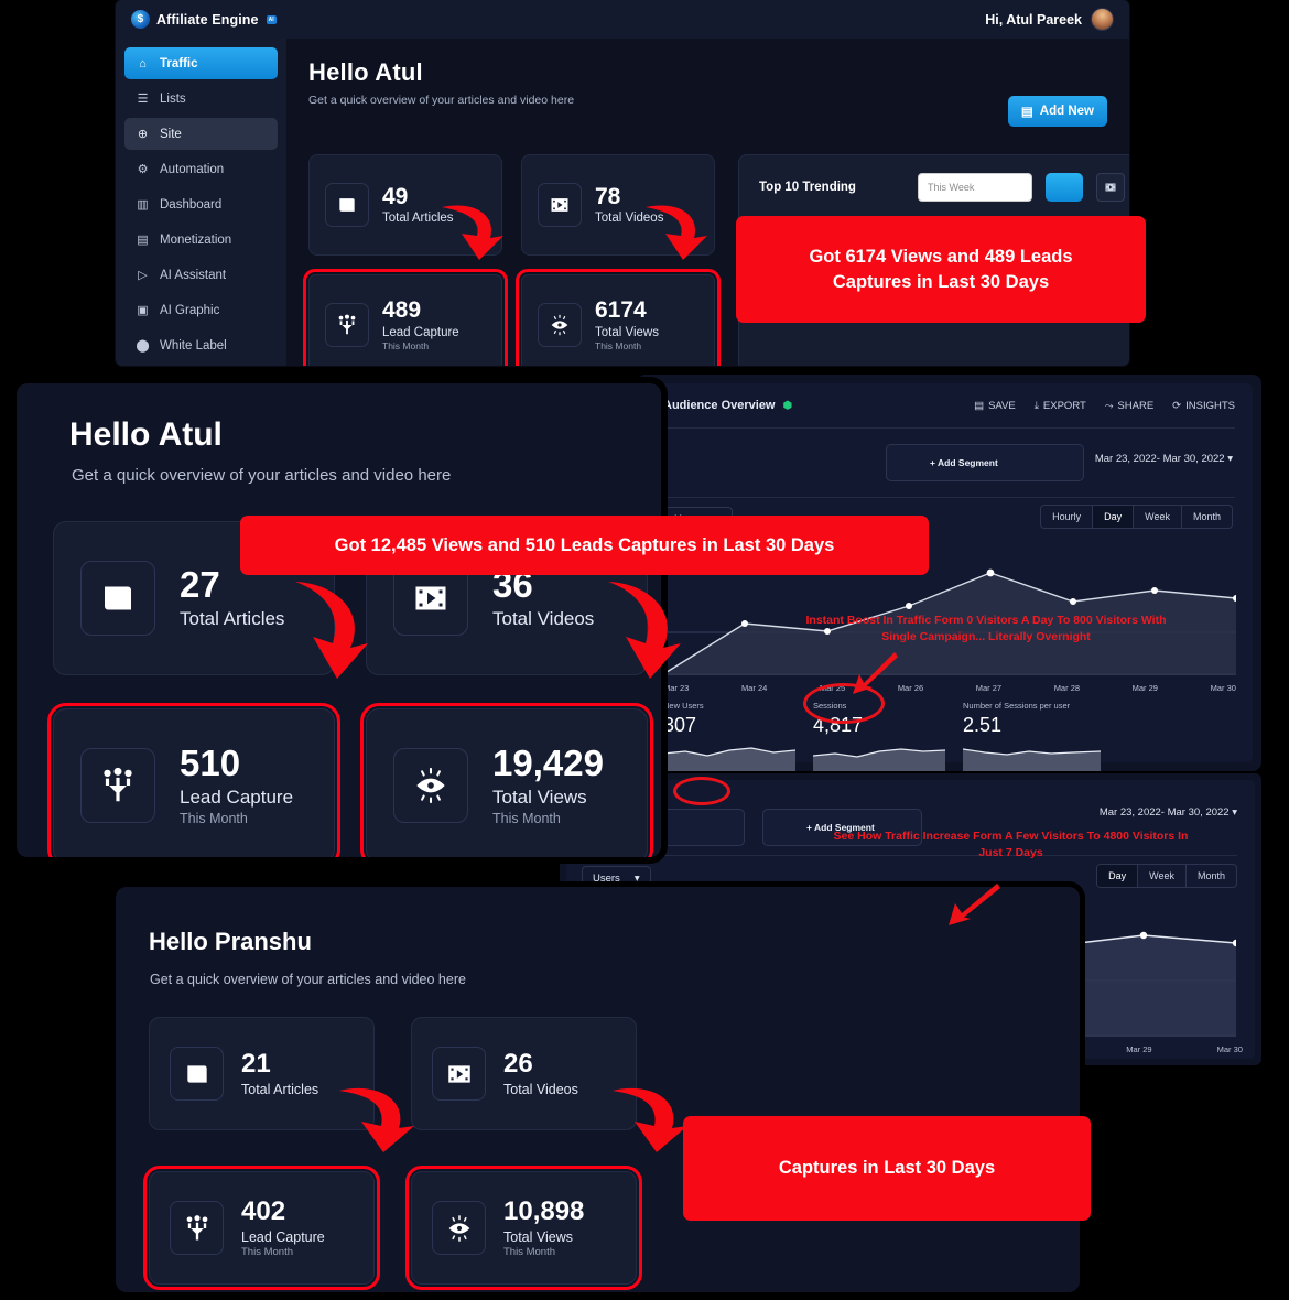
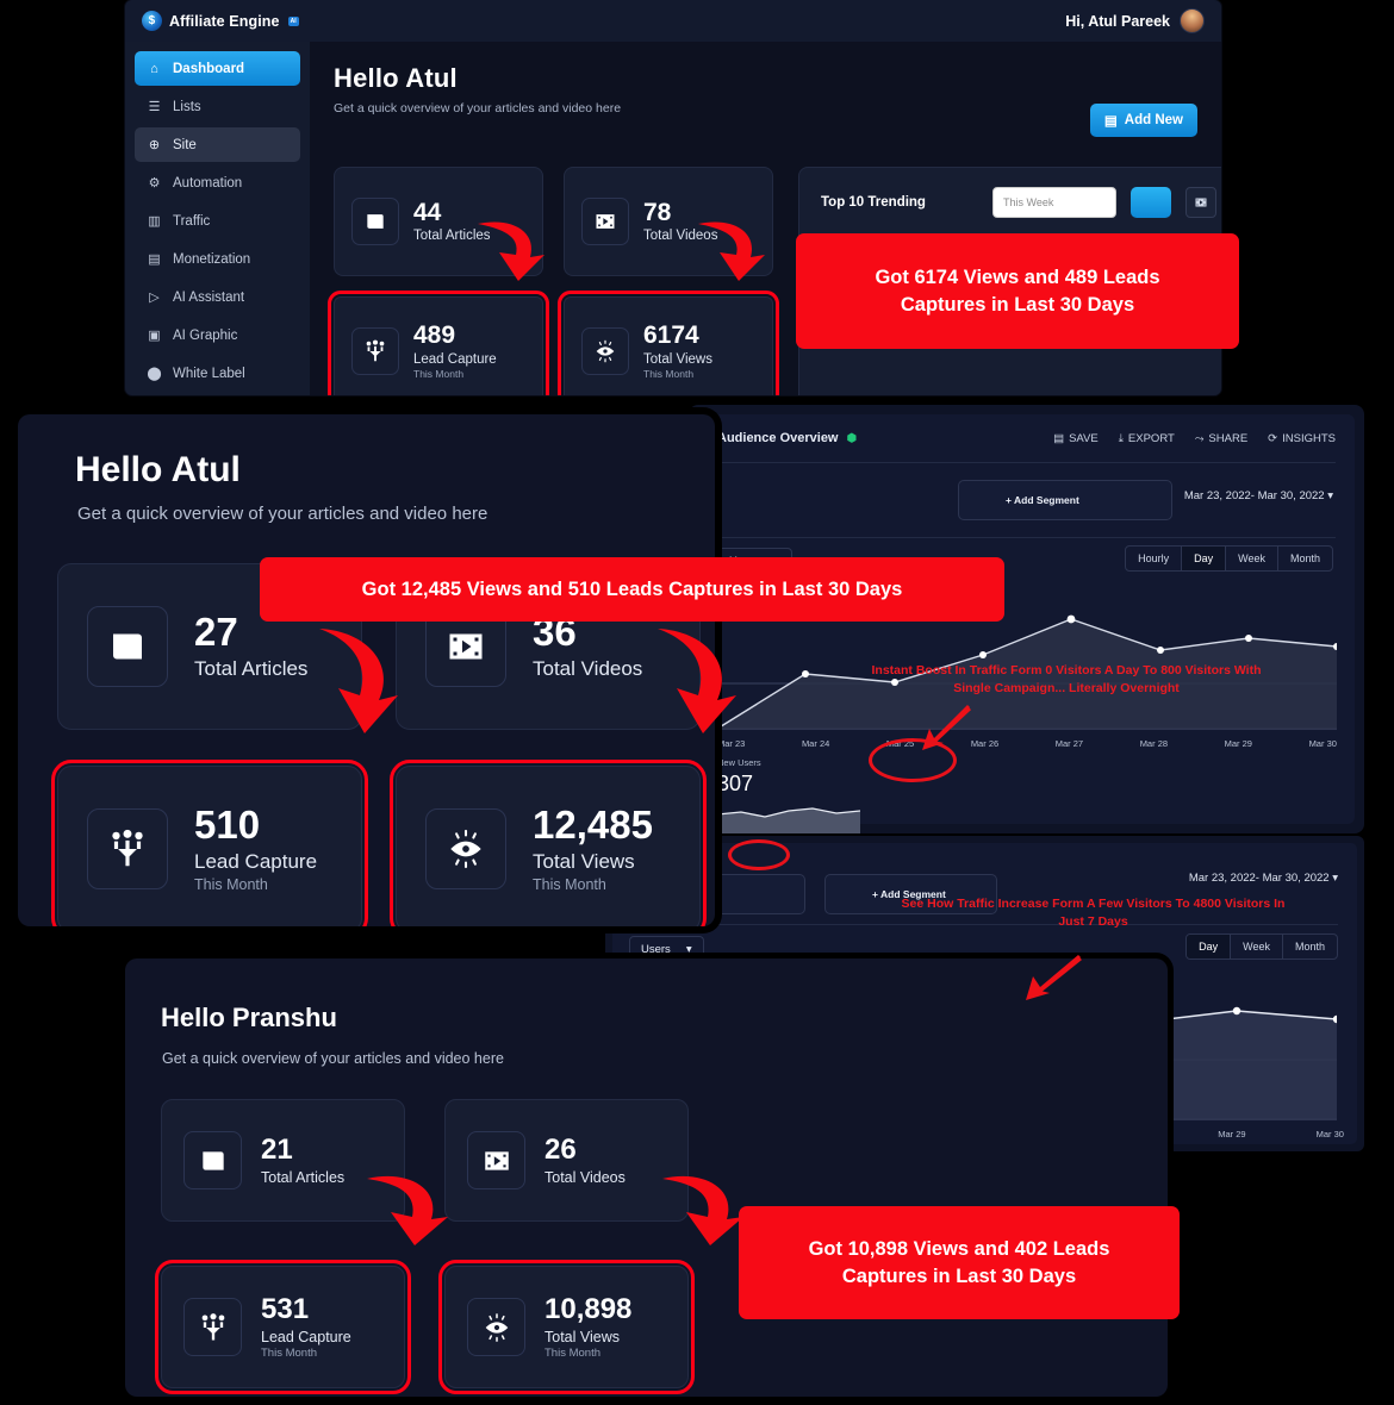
  $
  Affiliate Engine
  Hi, Atul Pareek
  ⌂
- Traffic
+ Dashboard
  ☰
  Lists
  ⊕
  Site
  ⚙
  Automation
  ▥
- Dashboard
+ Traffic
  ▤
  Monetization
  ▷
  AI Assistant
  ▣
  AI Graphic
  ⬤
  White Label
  Hello Atul
  Get a quick overview of your articles and video here
  ▤
  Add New
- 49
+ 44
  Total Articles
  78
  Total Videos
  489
  Lead Capture
  This Month
  6174
  Total Views
  This Month
  Top 10 Trending
  This Week
  Audience Overview
  ⬢
  ▤ SAVE
  ⤓ EXPORT
  ⤳ SHARE
  ⟳ INSIGHTS
  + Add Segment
  Mar 23, 2022- Mar 30, 2022 ▾
  Hourly
  Day
  Week
  Month
  Mar 23
  Mar 24
  Mar 25
  Mar 26
  Mar 27
  Mar 28
  Mar 29
  Mar 30
  New Users
  307
- Sessions
- 4,817
- Number of Sessions per user
- 2.51
  + Add Segment
  Mar 23, 2022- Mar 30, 2022 ▾
  Users
  ▾
  Day
  Week
  Month
  Mar 29
  Mar 30
  Hello Pranshu
  Get a quick overview of your articles and video here
  21
  Total Articles
  26
  Total Videos
- 402
+ 531
  Lead Capture
  This Month
  10,898
  Total Views
  This Month
  Hello Atul
  Get a quick overview of your articles and video here
  27
  Total Articles
  36
  Total Videos
  510
  Lead Capture
  This Month
- 19,429
+ 12,485
  Total Views
  This Month
  Instant Boost In Traffic Form 0 Visitors A Day To 800 Visitors With
  Single Campaign... Literally Overnight
  See How Traffic Increase Form A Few Visitors To 4800 Visitors In
  Just 7 Days
  Got 6174 Views and 489 Leads
  Captures in Last 30 Days
  Got 12,485 Views and 510 Leads Captures in Last 30 Days
+ Got 10,898 Views and 402 Leads
  Captures in Last 30 Days
